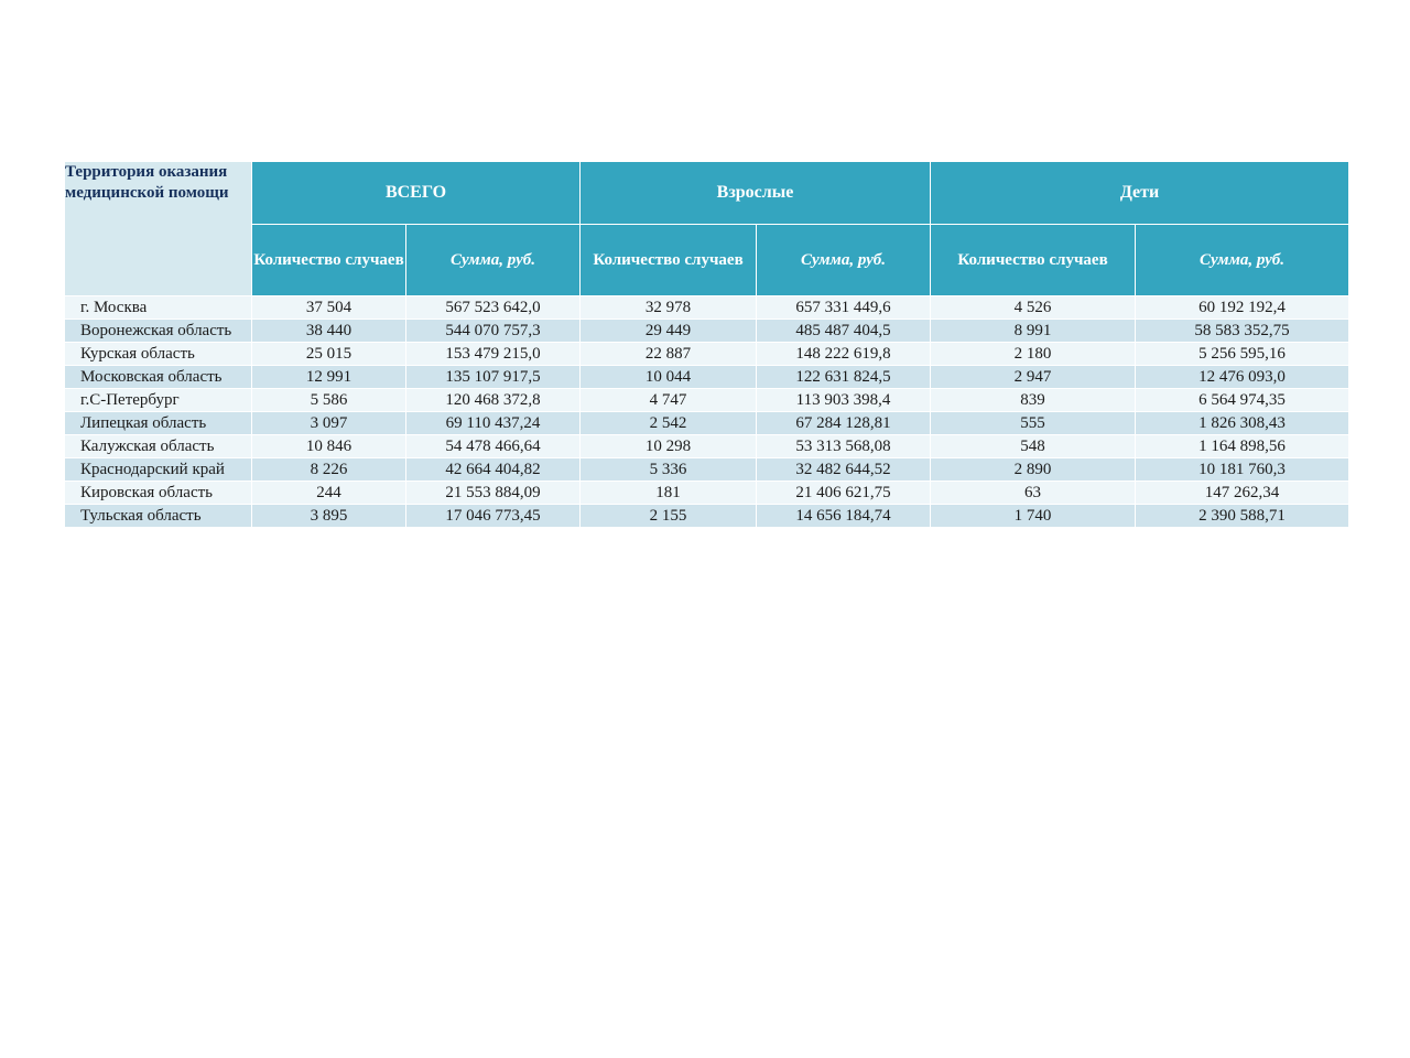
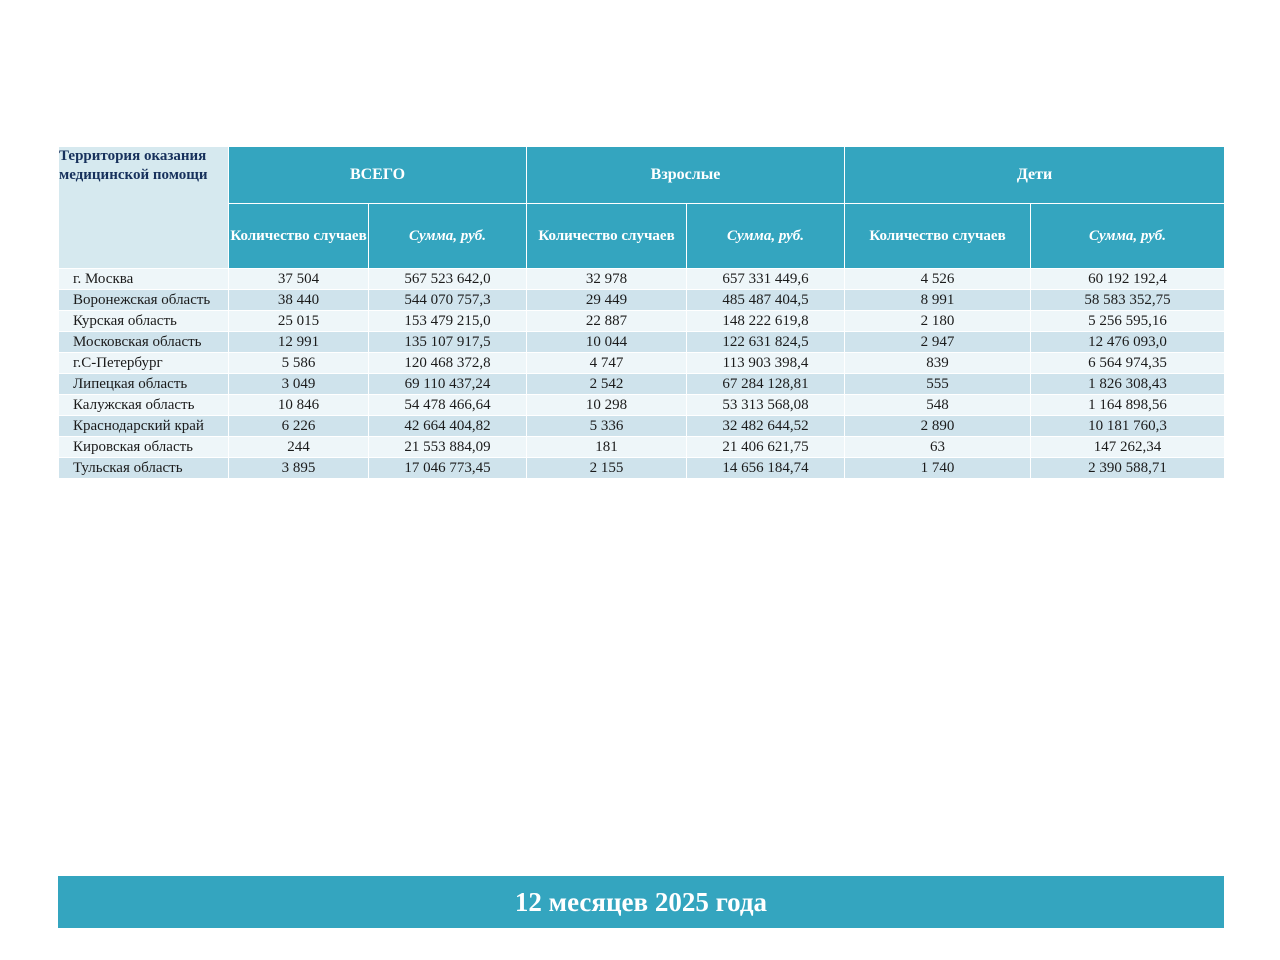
  Территория оказания медицинской помощи	ВСЕГО	Взрослые	Дети
  Количество случаев	Сумма, руб.	Количество случаев	Сумма, руб.	Количество случаев	Сумма, руб.
  г. Москва	37 504	567 523 642,0	32 978	657 331 449,6	4 526	60 192 192,4
  Воронежская область	38 440	544 070 757,3	29 449	485 487 404,5	8 991	58 583 352,75
  Курская область	25 015	153 479 215,0	22 887	148 222 619,8	2 180	5 256 595,16
  Московская область	12 991	135 107 917,5	10 044	122 631 824,5	2 947	12 476 093,0
  г.С-Петербург	5 586	120 468 372,8	4 747	113 903 398,4	839	6 564 974,35
- Липецкая область	3 097	69 110 437,24	2 542	67 284 128,81	555	1 826 308,43
+ Липецкая область	3 049	69 110 437,24	2 542	67 284 128,81	555	1 826 308,43
  Калужская область	10 846	54 478 466,64	10 298	53 313 568,08	548	1 164 898,56
- Краснодарский край	8 226	42 664 404,82	5 336	32 482 644,52	2 890	10 181 760,3
+ Краснодарский край	6 226	42 664 404,82	5 336	32 482 644,52	2 890	10 181 760,3
  Кировская область	244	21 553 884,09	181	21 406 621,75	63	147 262,34
  Тульская область	3 895	17 046 773,45	2 155	14 656 184,74	1 740	2 390 588,71
+ 12 месяцев 2025 года
